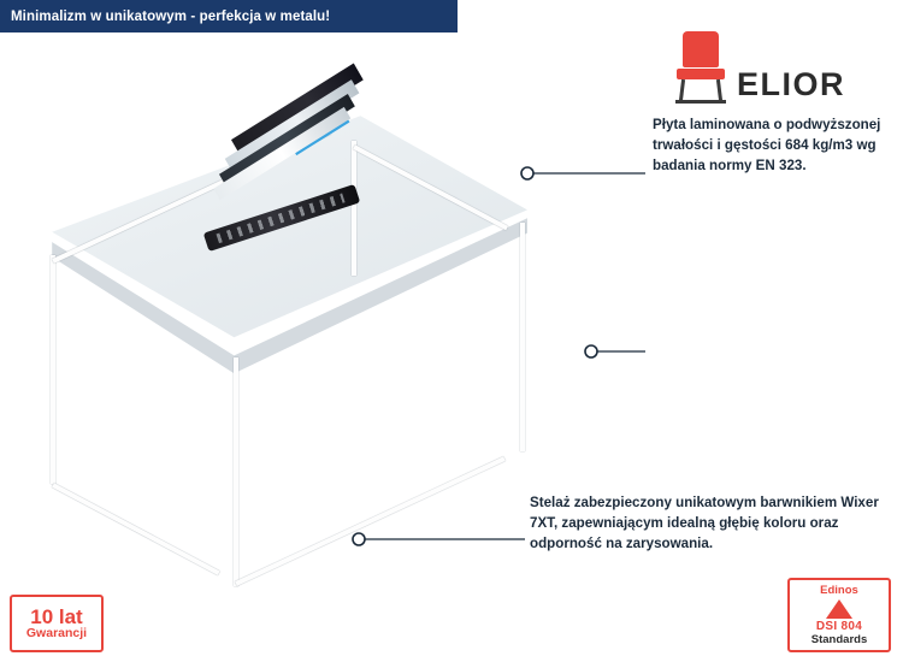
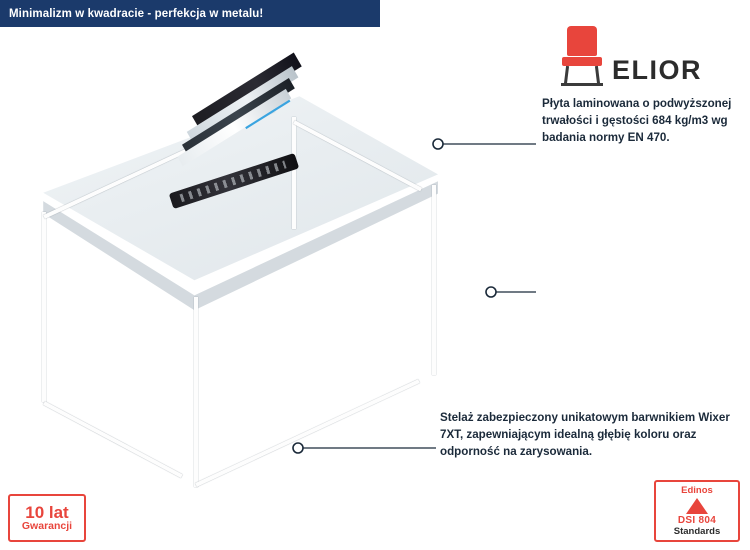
- Minimalizm w unikatowym - perfekcja w metalu!
+ Minimalizm w kwadracie - perfekcja w metalu!
  ELIOR
- Płyta laminowana o podwyższonej trwałości i gęstości 684 kg/m3 wg badania normy EN 323.
+ Płyta laminowana o podwyższonej trwałości i gęstości 684 kg/m3 wg badania normy EN 470.
  Stelaż zabezpieczony unikatowym barwnikiem Wixer 7XT, zapewniającym idealną głębię koloru oraz odporność na zarysowania.
  10 lat
  Gwarancji
  Edinos
  DSI 804
  Standards
